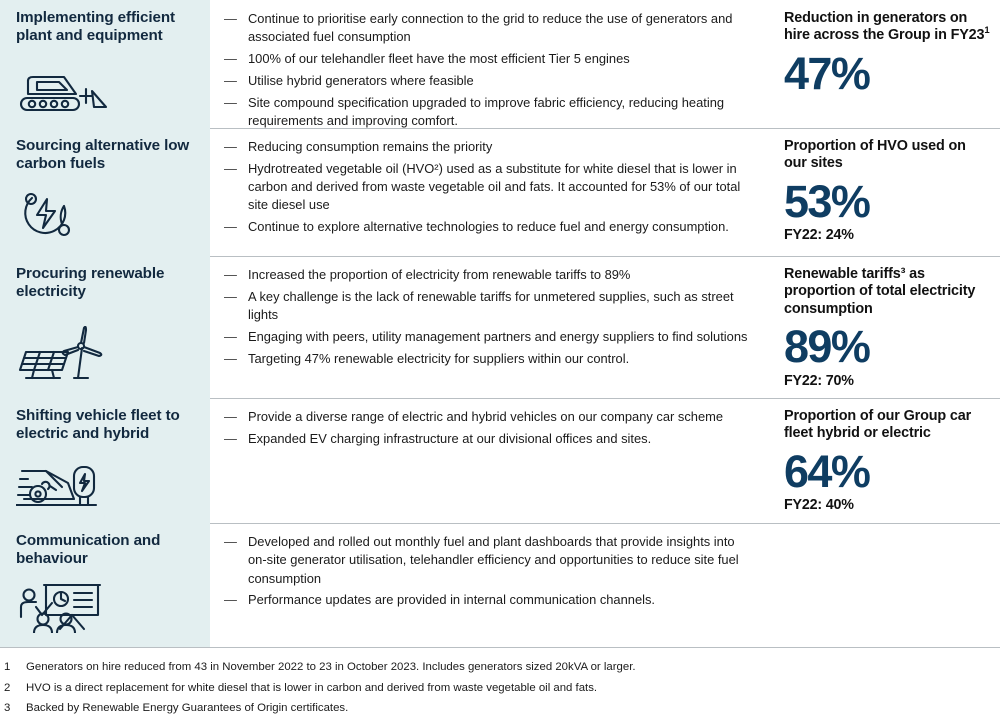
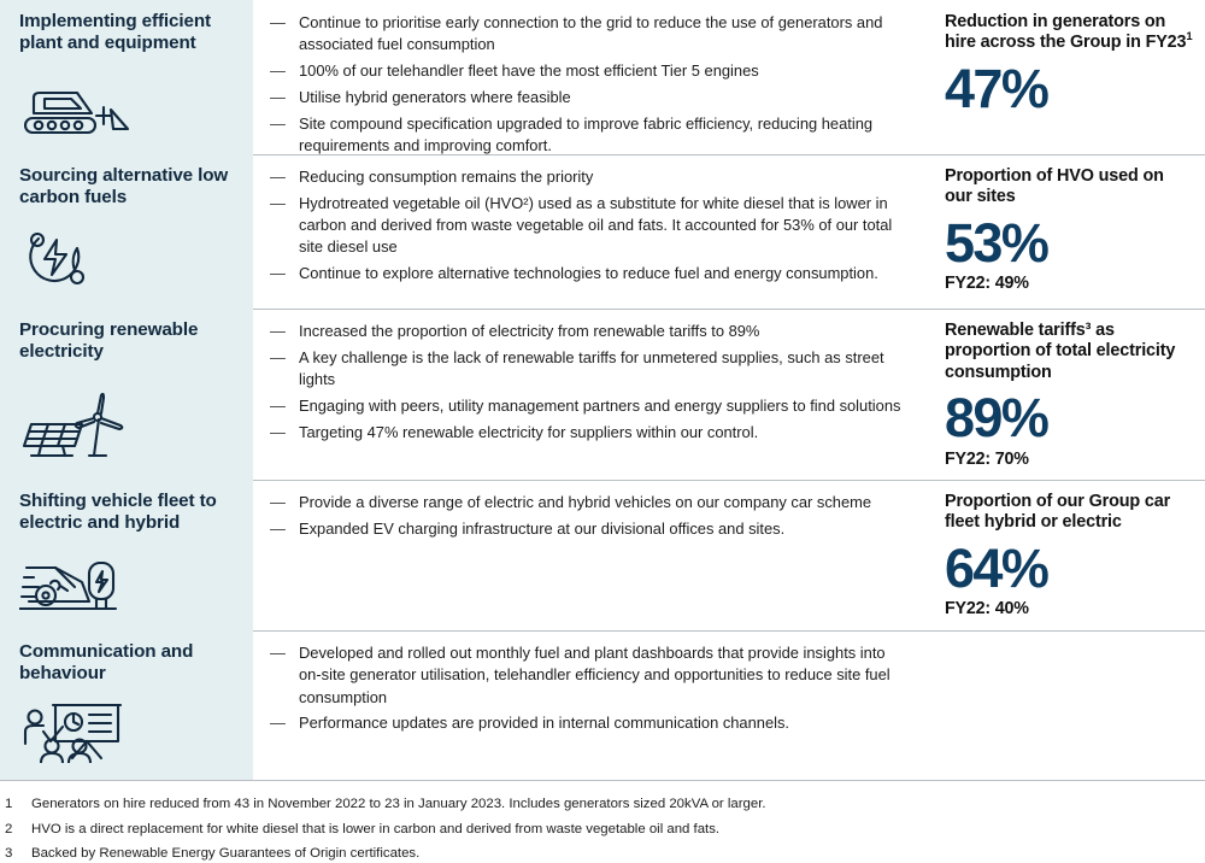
  Implementing efficient plant and equipment
  —
  Continue to prioritise early connection to the grid to reduce the use of generators and associated fuel consumption
  —
  100% of our telehandler fleet have the most efficient Tier 5 engines
  —
  Utilise hybrid generators where feasible
  —
  Site compound specification upgraded to improve fabric efficiency, reducing heating requirements and improving comfort.
  Reduction in generators on hire across the Group in FY231
  47%
  Sourcing alternative low carbon fuels
  —
  Reducing consumption remains the priority
  —
  Hydrotreated vegetable oil (HVO²) used as a substitute for white diesel that is lower in carbon and derived from waste vegetable oil and fats. It accounted for 53% of our total site diesel use
  —
  Continue to explore alternative technologies to reduce fuel and energy consumption.
  Proportion of HVO used on our sites
  53%
- FY22: 24%
+ FY22: 49%
  Procuring renewable electricity
  —
  Increased the proportion of electricity from renewable tariffs to 89%
  —
  A key challenge is the lack of renewable tariffs for unmetered supplies, such as street lights
  —
  Engaging with peers, utility management partners and energy suppliers to find solutions
  —
  Targeting 47% renewable electricity for suppliers within our control.
  Renewable tariffs³ as proportion of total electricity consumption
  89%
  FY22: 70%
  Shifting vehicle fleet to electric and hybrid
  —
  Provide a diverse range of electric and hybrid vehicles on our company car scheme
  —
  Expanded EV charging infrastructure at our divisional offices and sites.
  Proportion of our Group car fleet hybrid or electric
  64%
  FY22: 40%
  Communication and behaviour
  —
  Developed and rolled out monthly fuel and plant dashboards that provide insights into on-site generator utilisation, telehandler efficiency and opportunities to reduce site fuel consumption
  —
  Performance updates are provided in internal communication channels.
  1
- Generators on hire reduced from 43 in November 2022 to 23 in October 2023. Includes generators sized 20kVA or larger.
+ Generators on hire reduced from 43 in November 2022 to 23 in January 2023. Includes generators sized 20kVA or larger.
  2
  HVO is a direct replacement for white diesel that is lower in carbon and derived from waste vegetable oil and fats.
  3
  Backed by Renewable Energy Guarantees of Origin certificates.
